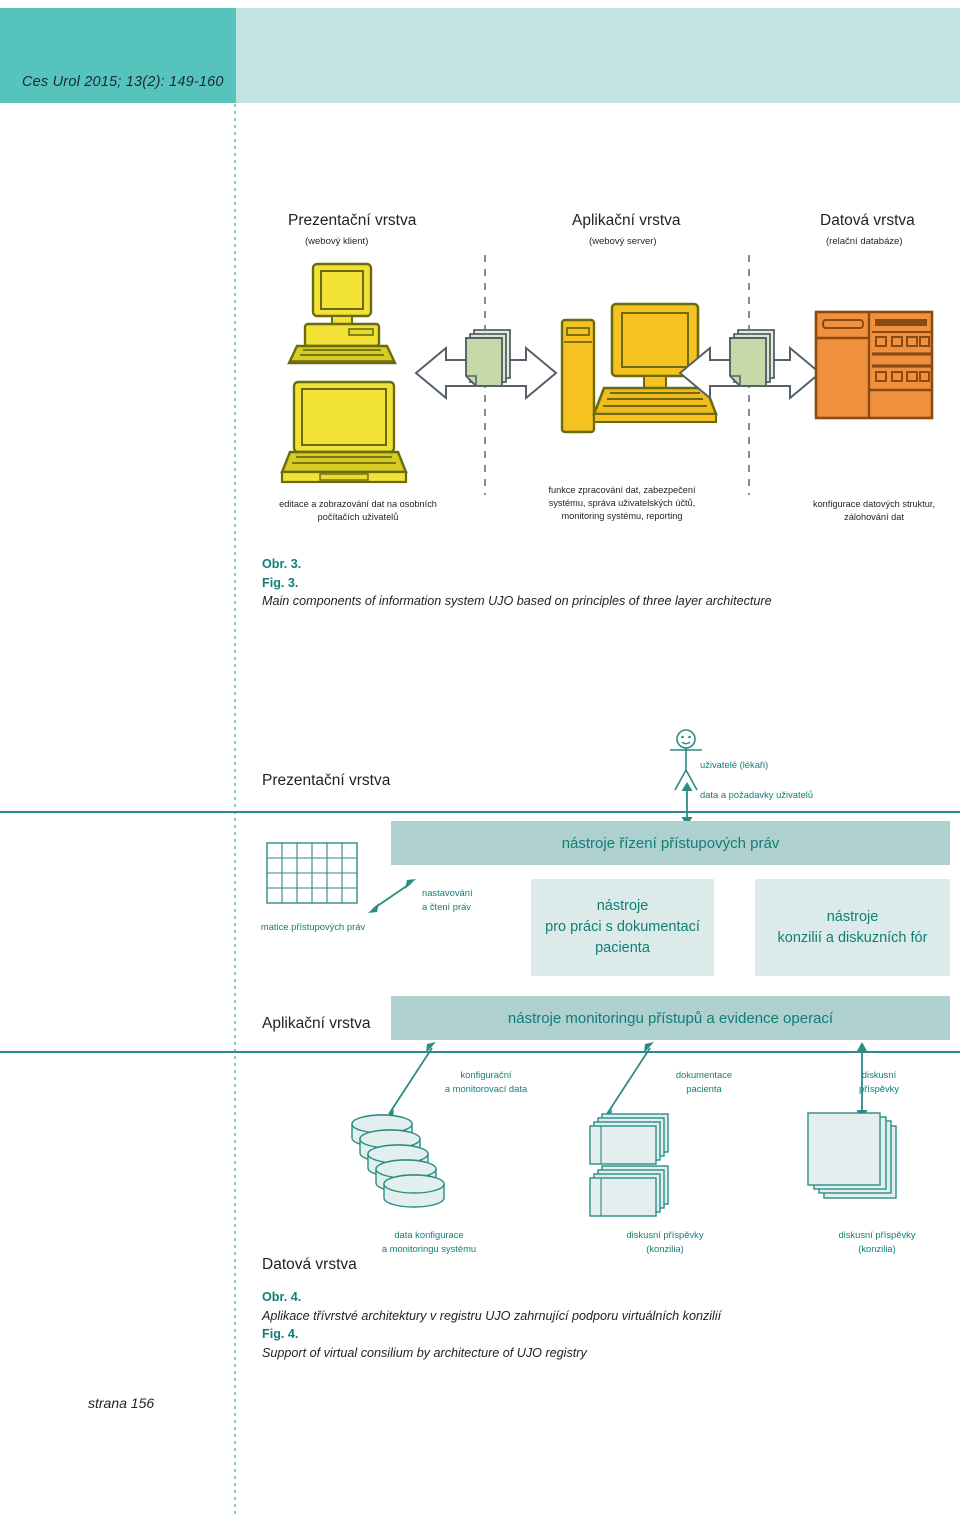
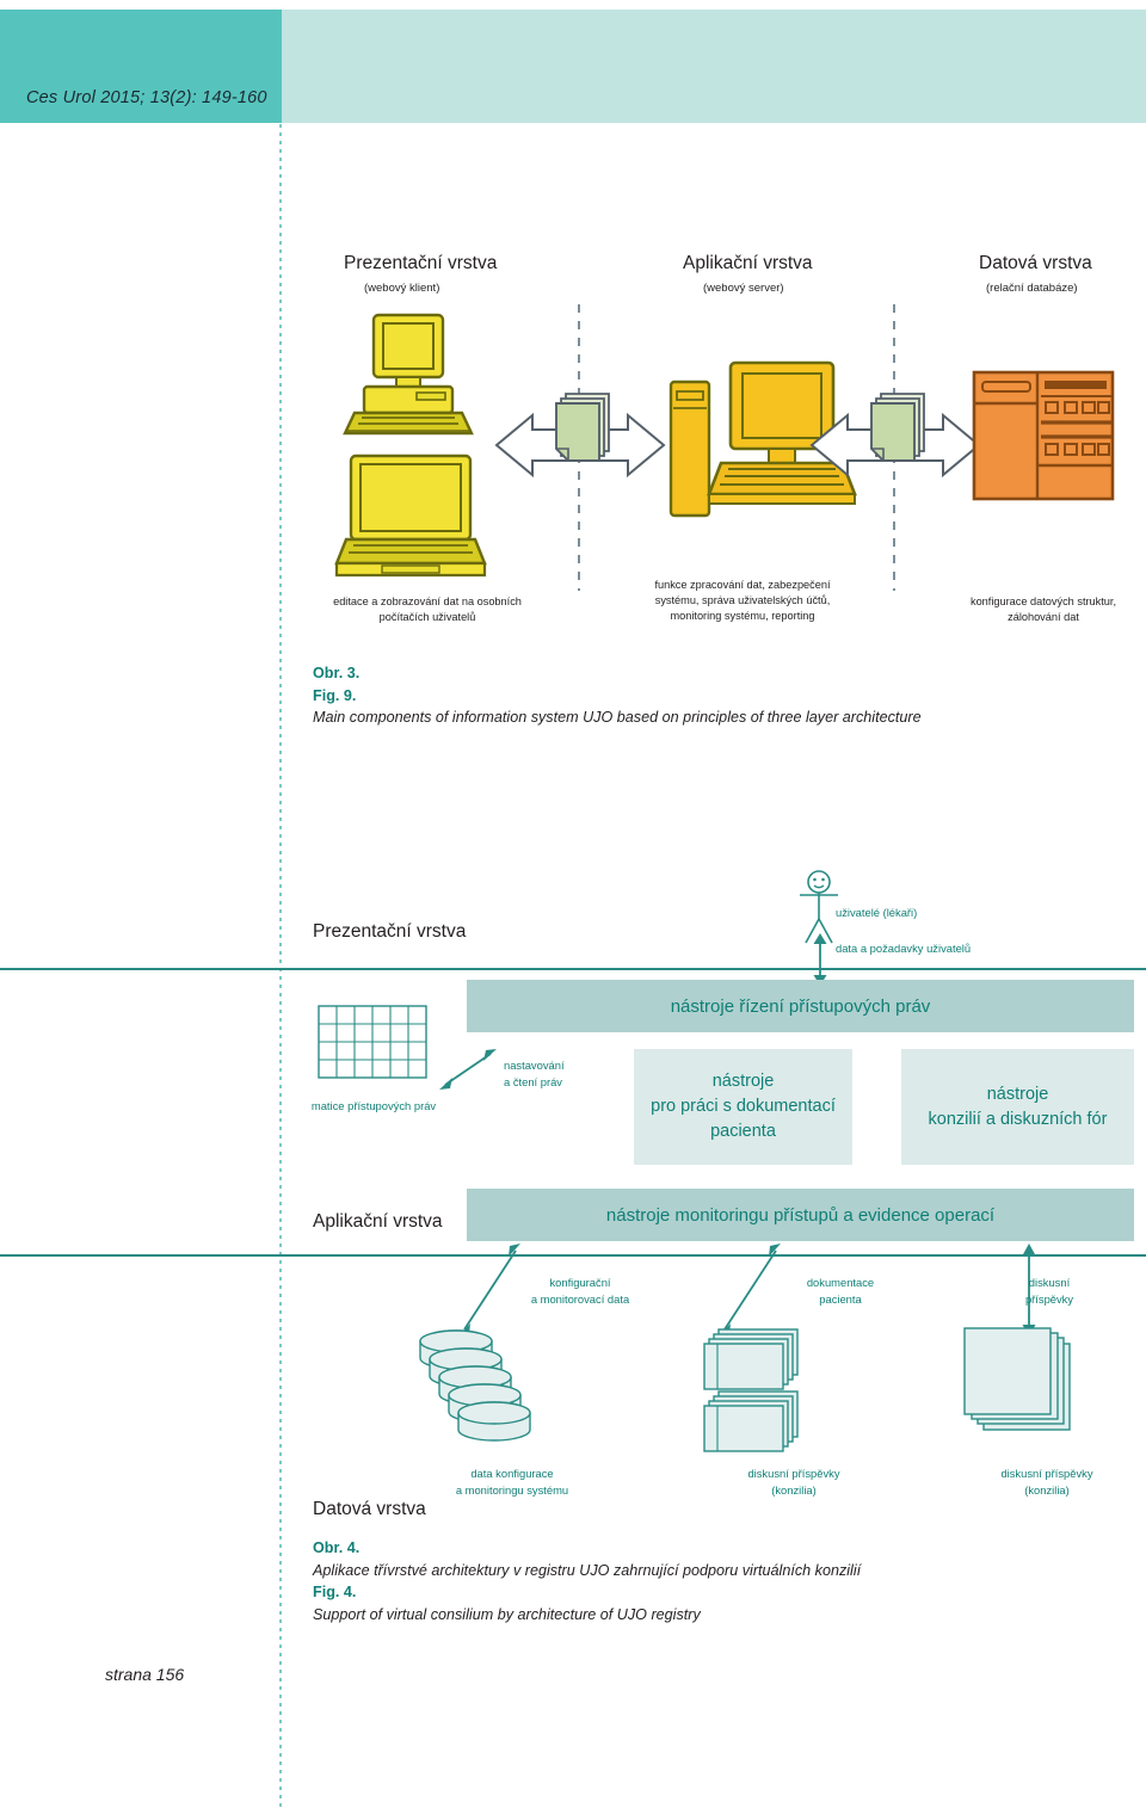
  Ces Urol 2015; 13(2): 149-160
  Prezentační vrstva
  (webový klient)
  Aplikační vrstva
  (webový server)
  Datová vrstva
  (relační databáze)
  editace a zobrazování dat na osobních
  počítačích uživatelů
  funkce zpracování dat, zabezpečení
  systému, správa uživatelských účtů,
  monitoring systému, reporting
  konfigurace datových struktur,
  zálohování dat
  Obr. 3.
- Fig. 3.
+ Fig. 9.
  Main components of information system UJO based on principles of three layer architecture
  uživatelé (lékaři)
  data a požadavky uživatelů
  Prezentační vrstva
  nástroje řízení přístupových práv
  matice přístupových práv
  nastavování
  a čtení práv
  nástroje
  pro práci s dokumentací
  pacienta
  nástroje
  konzilií a diskuzních fór
  nástroje monitoringu přístupů a evidence operací
  Aplikační vrstva
  konfigurační
  a monitorovací data
  dokumentace
  pacienta
  diskusní
  příspěvky
  data konfigurace
  a monitoringu systému
  diskusní příspěvky
  (konzilia)
  diskusní příspěvky
  (konzilia)
  Datová vrstva
  Obr. 4.
  Aplikace třívrstvé architektury v registru UJO zahrnující podporu virtuálních konzilií
  Fig. 4.
  Support of virtual consilium by architecture of UJO registry
  strana 156
